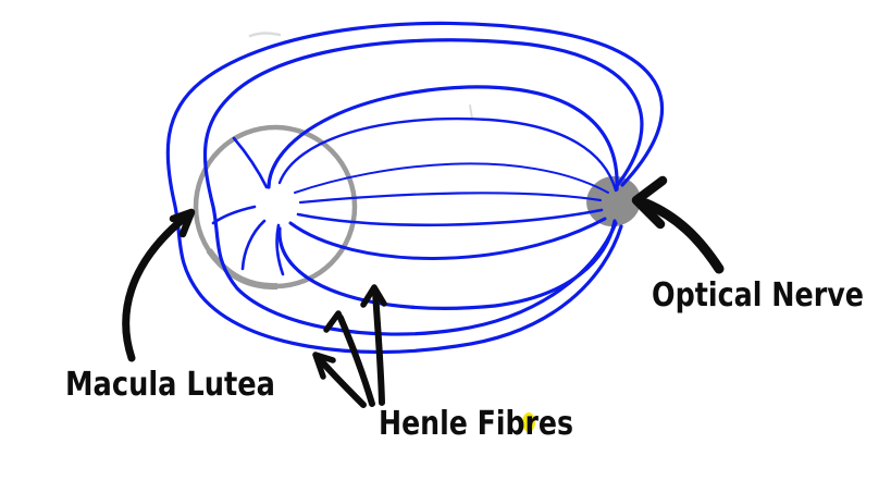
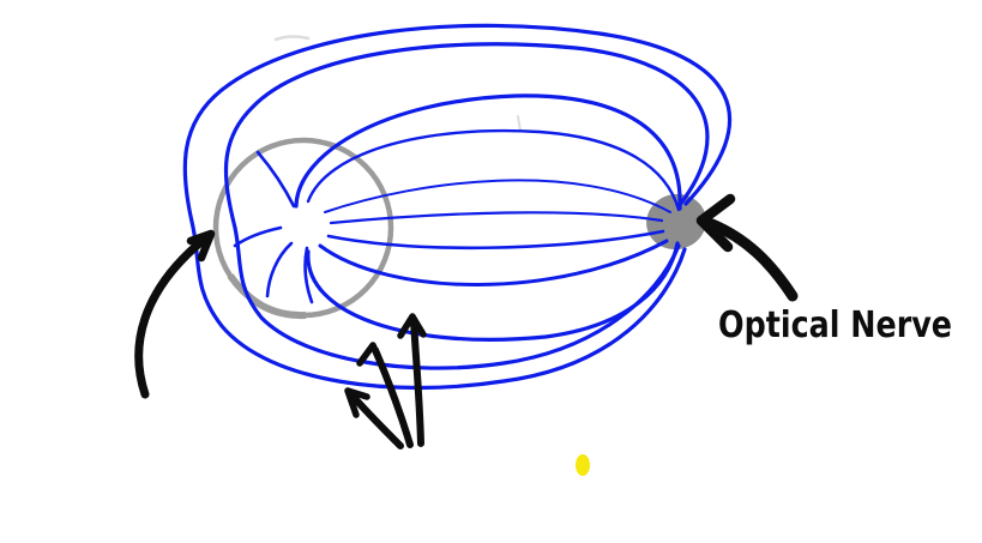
- Macula Lutea
- Henle Fibres
  Optical Nerve
